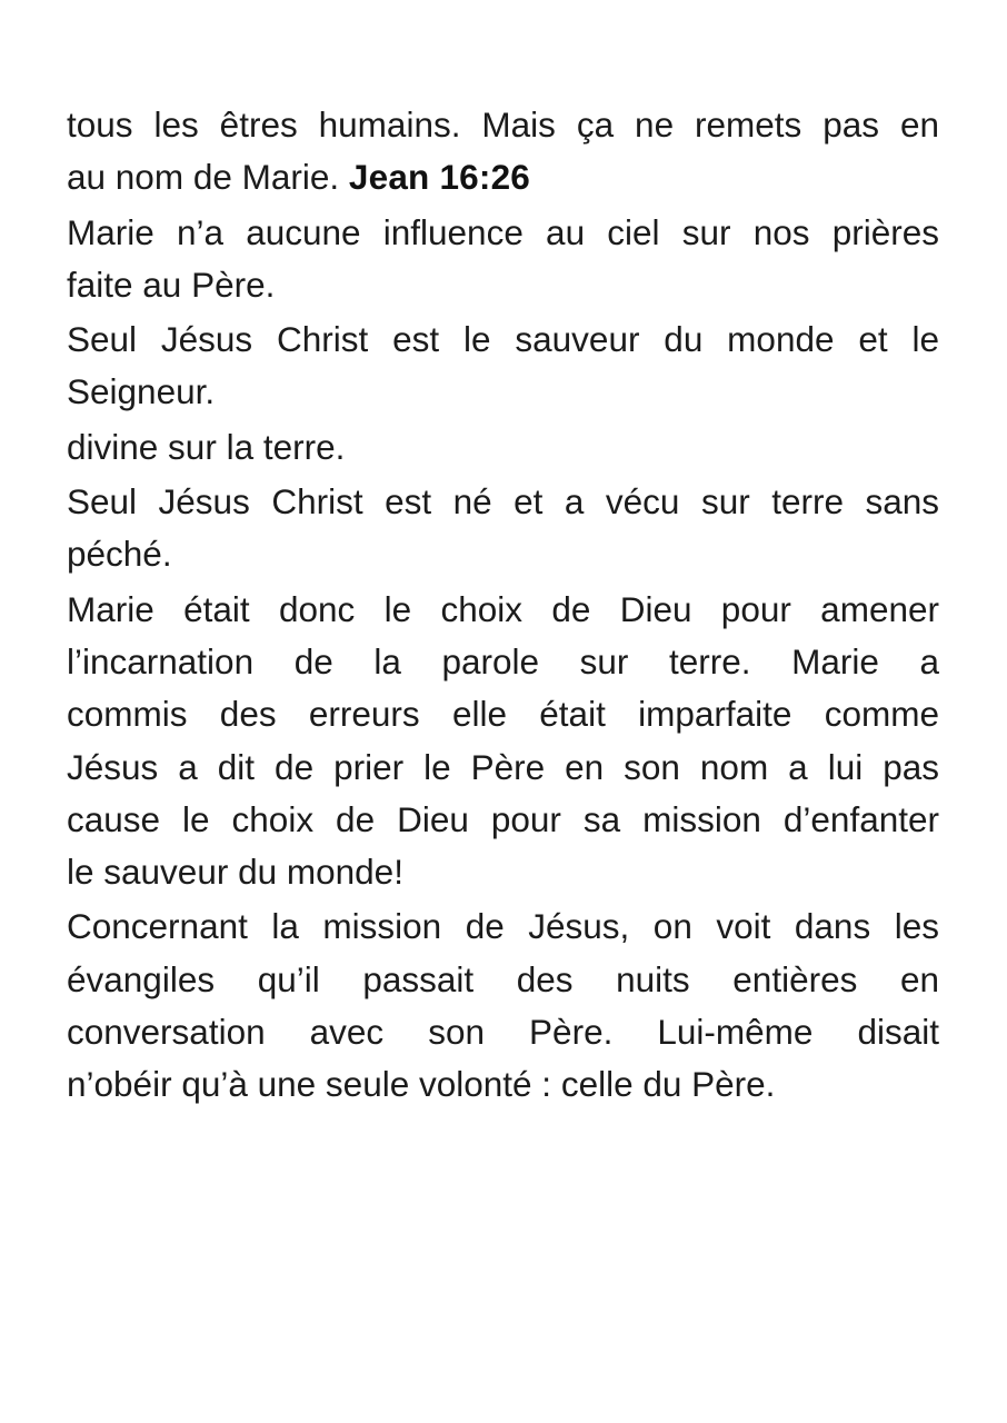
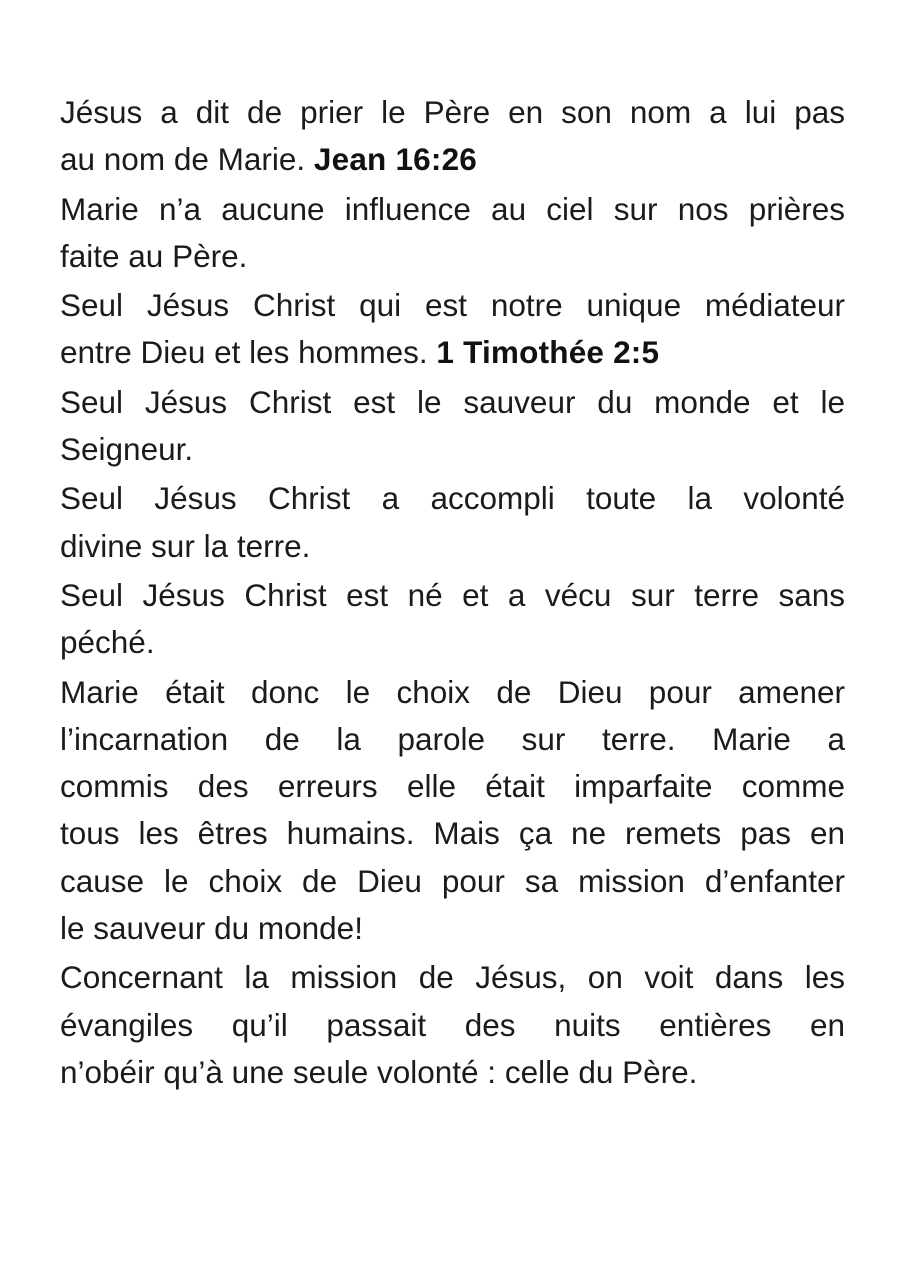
- tous les êtres humains. Mais ça ne remets pas en
+ Jésus a dit de prier le Père en son nom a lui pas
  au nom de Marie. Jean 16:26
  Marie n’a aucune influence au ciel sur nos prières
  faite au Père.
+ Seul Jésus Christ qui est notre unique médiateur
+ entre Dieu et les hommes. 1 Timothée 2:5
  Seul Jésus Christ est le sauveur du monde et le
  Seigneur.
+ Seul Jésus Christ a accompli toute la volonté
  divine sur la terre.
  Seul Jésus Christ est né et a vécu sur terre sans
  péché.
  Marie était donc le choix de Dieu pour amener
  l’incarnation de la parole sur terre. Marie a
  commis des erreurs elle était imparfaite comme
- Jésus a dit de prier le Père en son nom a lui pas
+ tous les êtres humains. Mais ça ne remets pas en
  cause le choix de Dieu pour sa mission d’enfanter
  le sauveur du monde!
  Concernant la mission de Jésus, on voit dans les
  évangiles qu’il passait des nuits entières en
- conversation avec son Père. Lui-même disait
  n’obéir qu’à une seule volonté : celle du Père.
